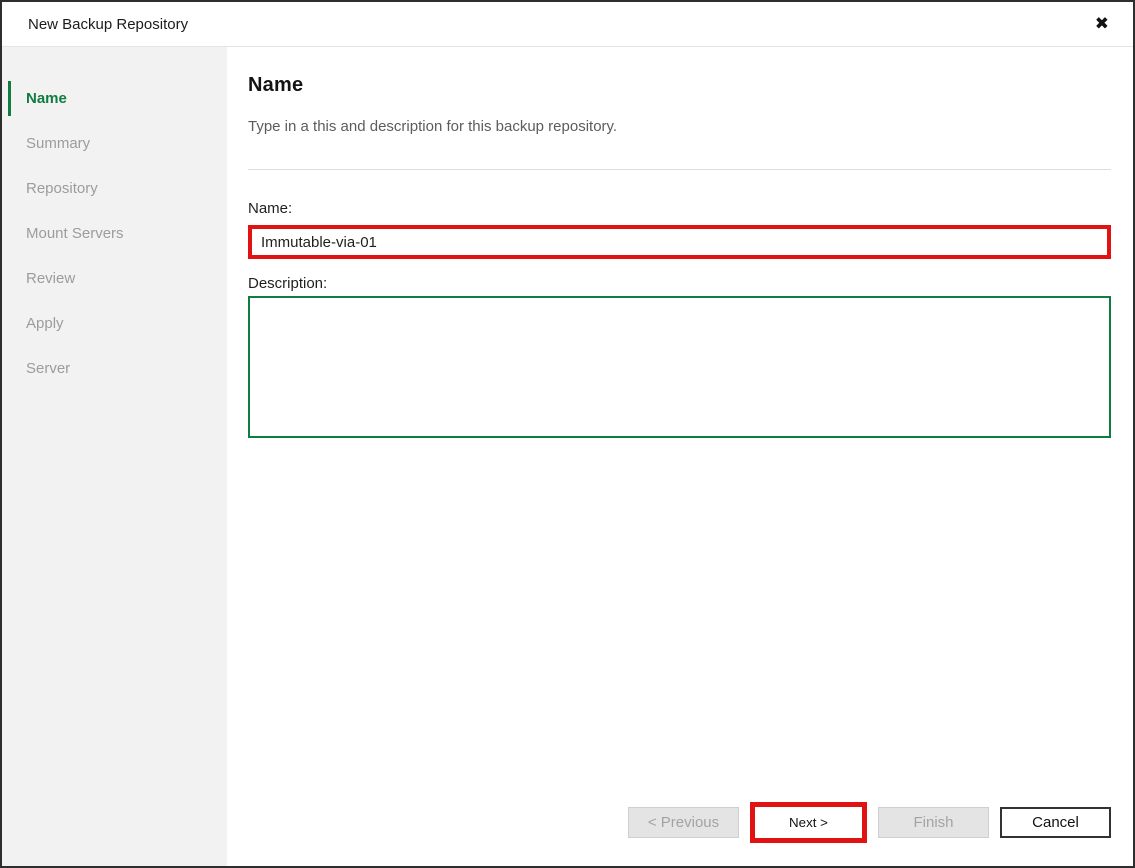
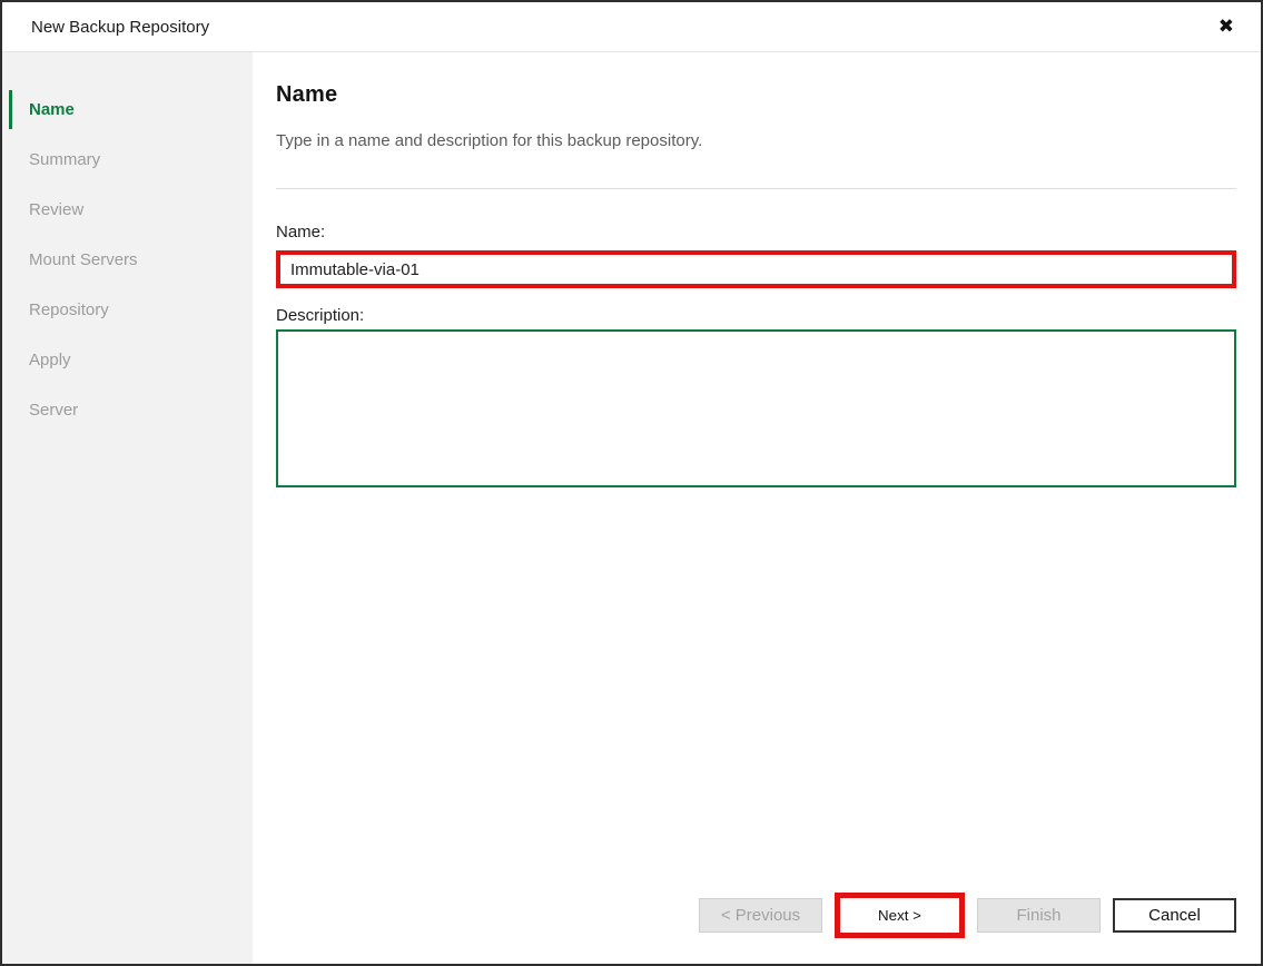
  New Backup Repository
  ✖
  Name
  Summary
- Repository
+ Review
  Mount Servers
- Review
+ Repository
  Apply
  Server
  Name
- Type in a this and description for this backup repository.
+ Type in a name and description for this backup repository.
  Name:
  Immutable-via-01
  Description:
  < Previous
  Next >
  Finish
  Cancel
